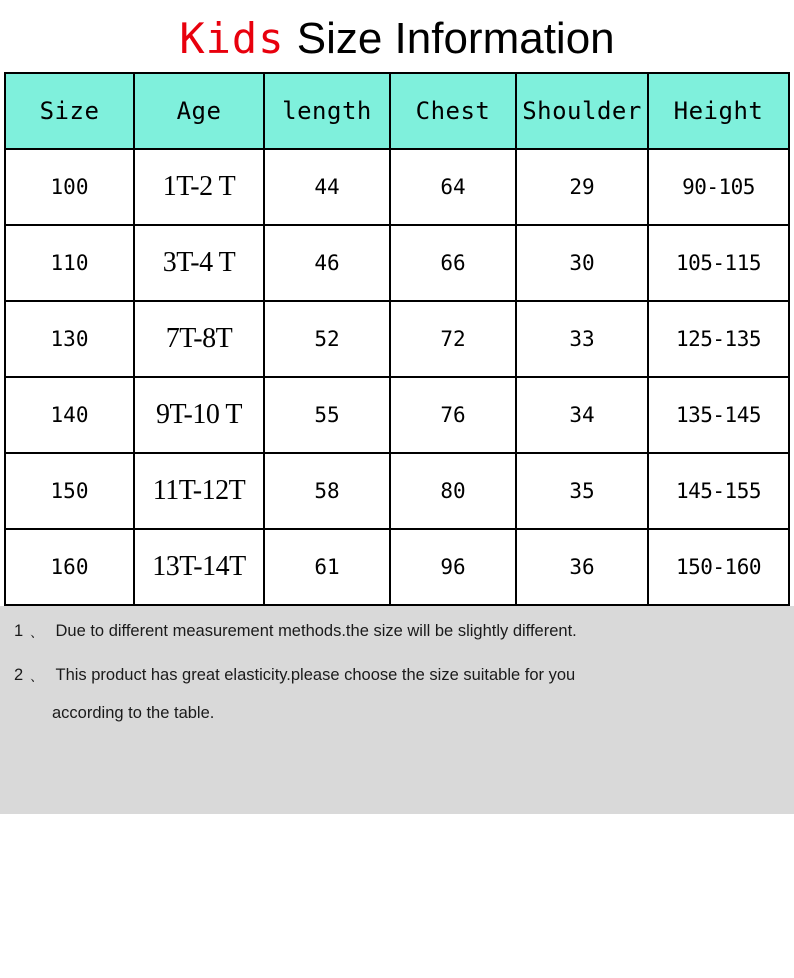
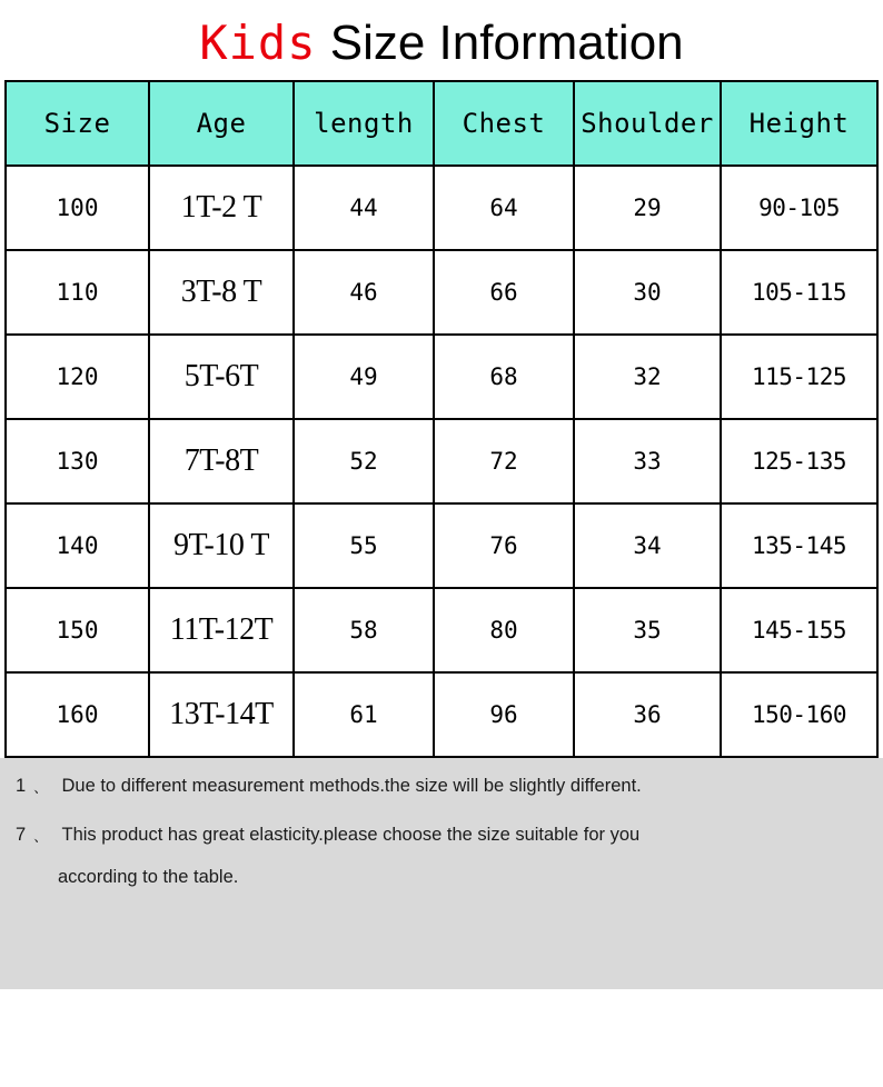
  Kids Size Information
  Size	Age	length	Chest	Shoulder	Height
  100	1T-2 T	44	64	29	90-105
- 110	3T-4 T	46	66	30	105-115
+ 110	3T-8 T	46	66	30	105-115
+ 120	5T-6T	49	68	32	115-125
  130	7T-8T	52	72	33	125-135
  140	9T-10 T	55	76	34	135-145
  150	11T-12T	58	80	35	145-155
  160	13T-14T	61	96	36	150-160
  1 、 Due to different measurement methods.the size will be slightly different.
- 2 、 This product has great elasticity.please choose the size suitable for you
+ 7 、 This product has great elasticity.please choose the size suitable for you
  according to the table.
